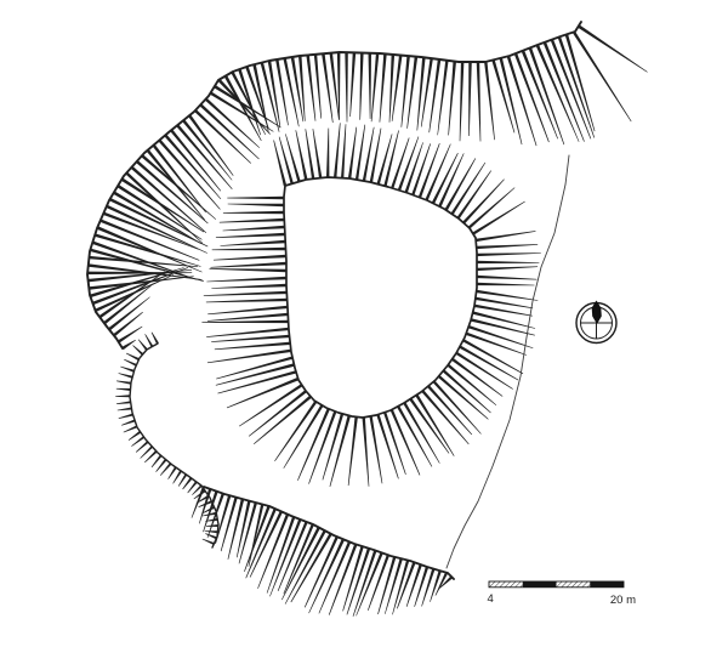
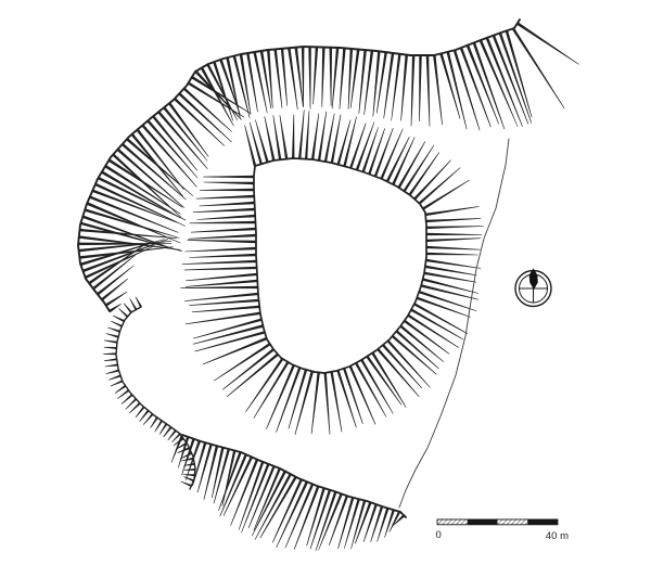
- 4
+ 0
- 20 m
+ 40 m
